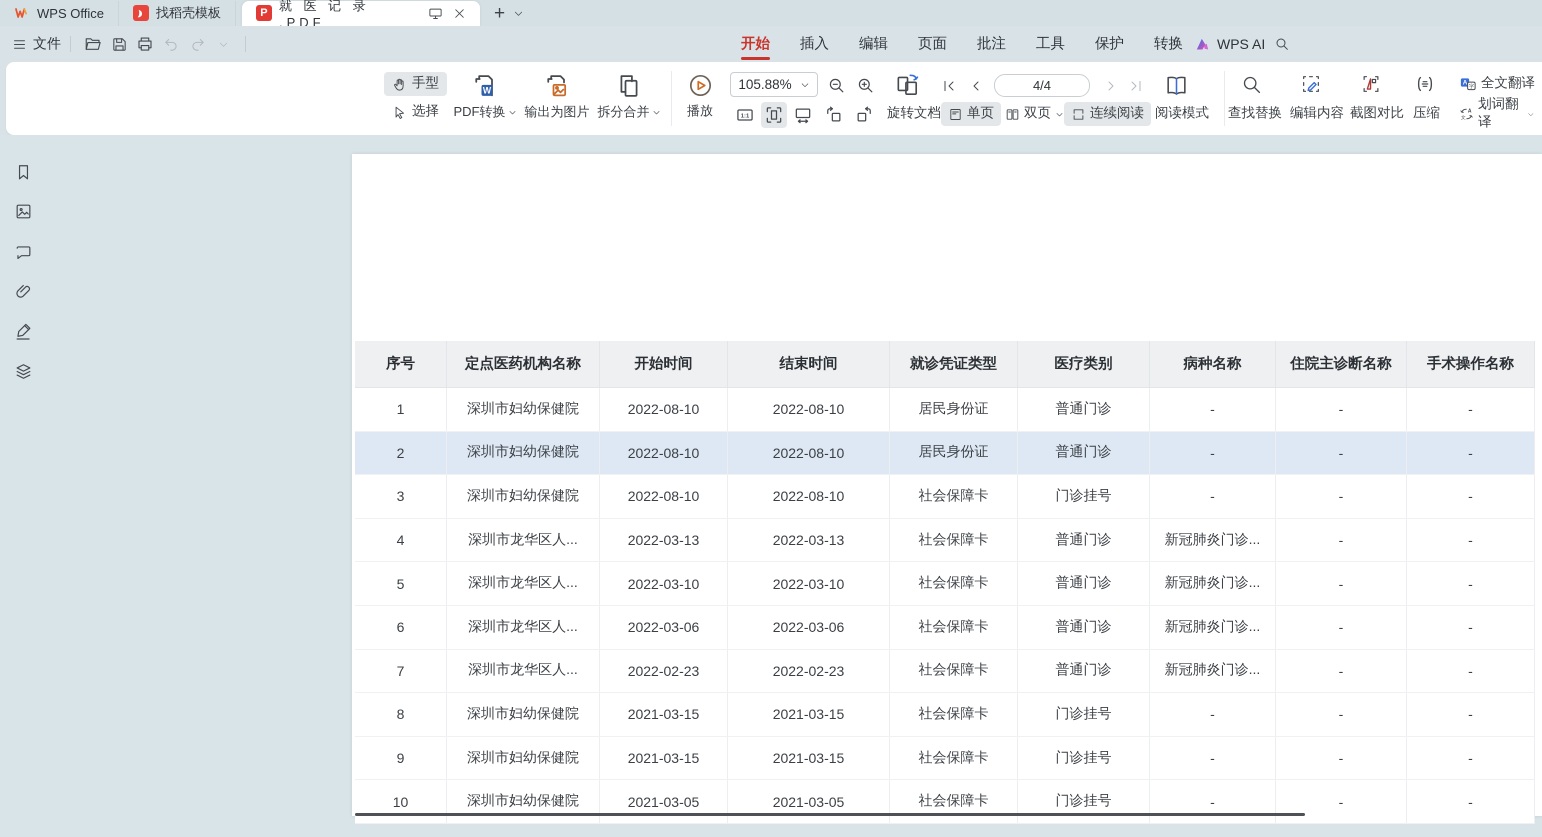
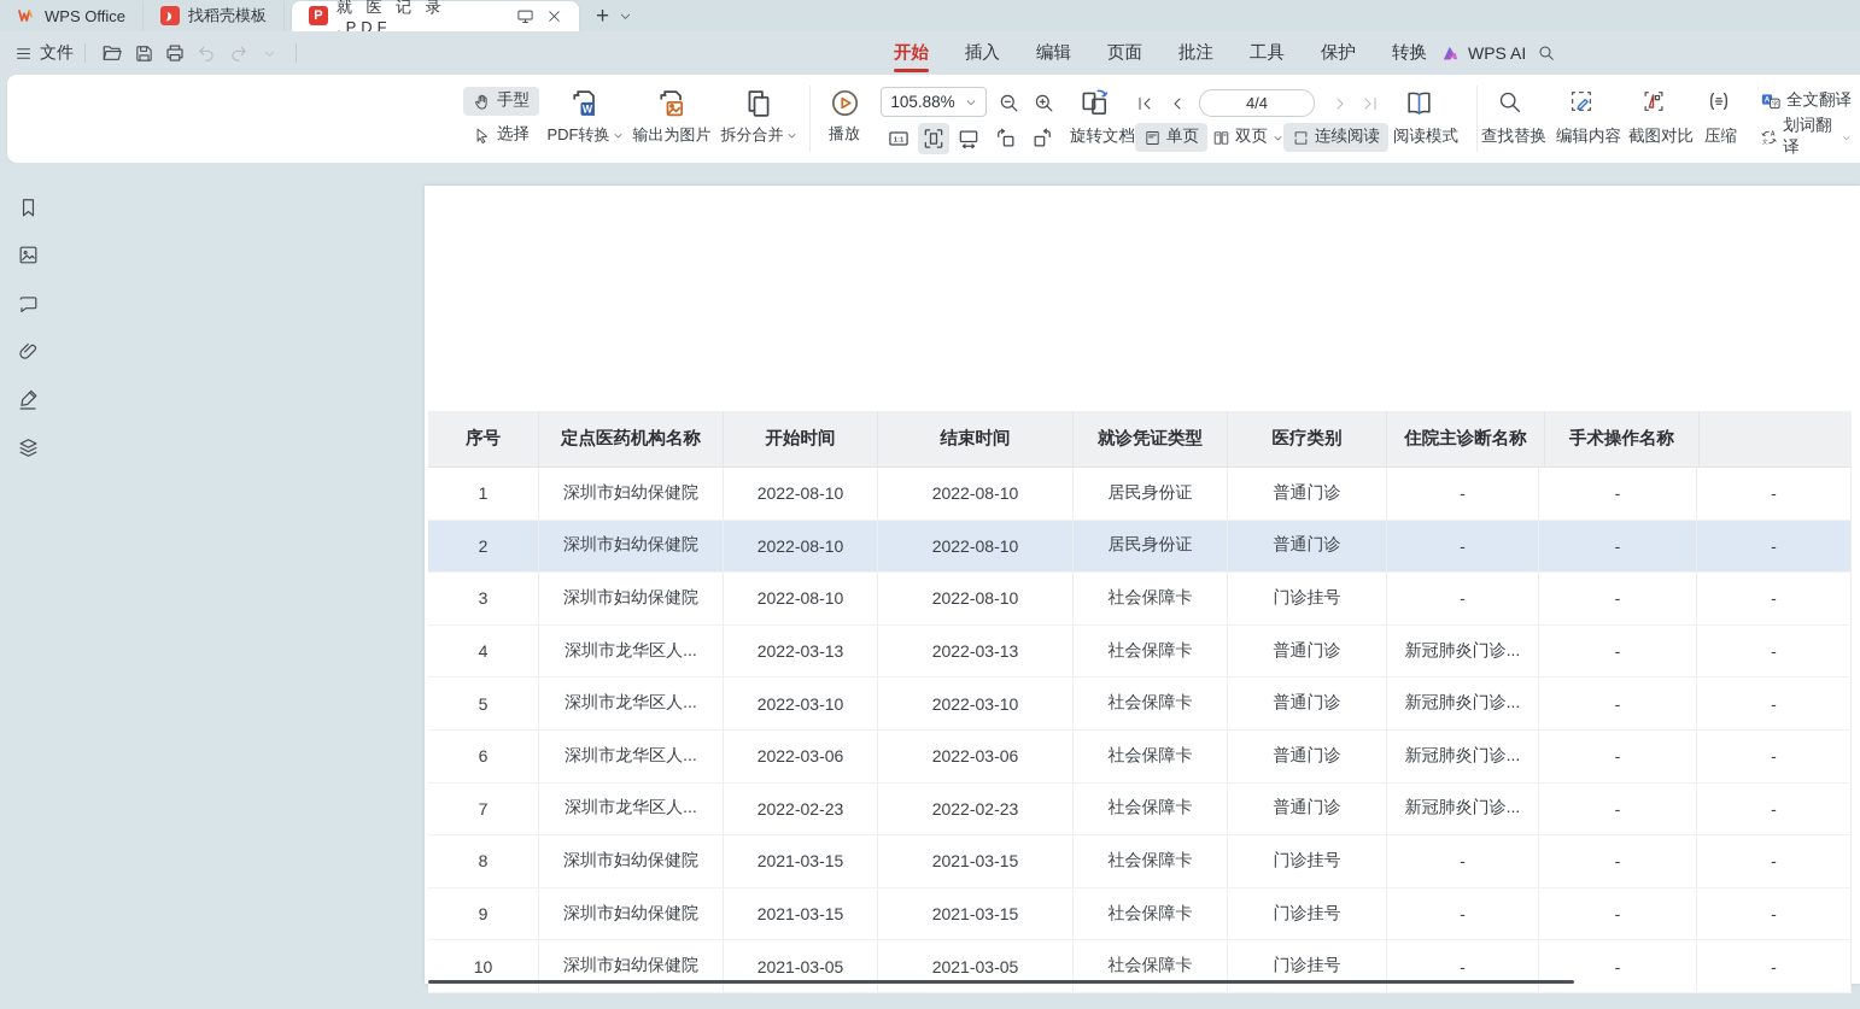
  WPS Office
  找稻壳模板
  P
  就 医 记 录 .PDF
  +
  文件
  开始
  插入
  编辑
  页面
  批注
  工具
  保护
  转换
  WPS AI
  手型
  选择
  W
  PDF转换
  输出为图片
  拆分合并
  播放
  105.88%
  旋转文档
  4/4
  单页
  双页
  连续阅读
  阅读模式
  查找替换
  编辑内容
  截图对比
  压缩
  全文翻译
  划词翻译
  序号
  定点医药机构名称
  开始时间
  结束时间
  就诊凭证类型
  医疗类别
- 病种名称
  住院主诊断名称
  手术操作名称
  1
  深圳市妇幼保健院
  2022-08-10
  2022-08-10
  居民身份证
  普通门诊
  -
  -
  -
  2
  深圳市妇幼保健院
  2022-08-10
  2022-08-10
  居民身份证
  普通门诊
  -
  -
  -
  3
  深圳市妇幼保健院
  2022-08-10
  2022-08-10
  社会保障卡
  门诊挂号
  -
  -
  -
  4
  深圳市龙华区人...
  2022-03-13
  2022-03-13
  社会保障卡
  普通门诊
  新冠肺炎门诊...
  -
  -
  5
  深圳市龙华区人...
  2022-03-10
  2022-03-10
  社会保障卡
  普通门诊
  新冠肺炎门诊...
  -
  -
  6
  深圳市龙华区人...
  2022-03-06
  2022-03-06
  社会保障卡
  普通门诊
  新冠肺炎门诊...
  -
  -
  7
  深圳市龙华区人...
  2022-02-23
  2022-02-23
  社会保障卡
  普通门诊
  新冠肺炎门诊...
  -
  -
  8
  深圳市妇幼保健院
  2021-03-15
  2021-03-15
  社会保障卡
  门诊挂号
  -
  -
  -
  9
  深圳市妇幼保健院
  2021-03-15
  2021-03-15
  社会保障卡
  门诊挂号
  -
  -
  -
  10
  深圳市妇幼保健院
  2021-03-05
  2021-03-05
  社会保障卡
  门诊挂号
  -
  -
  -
